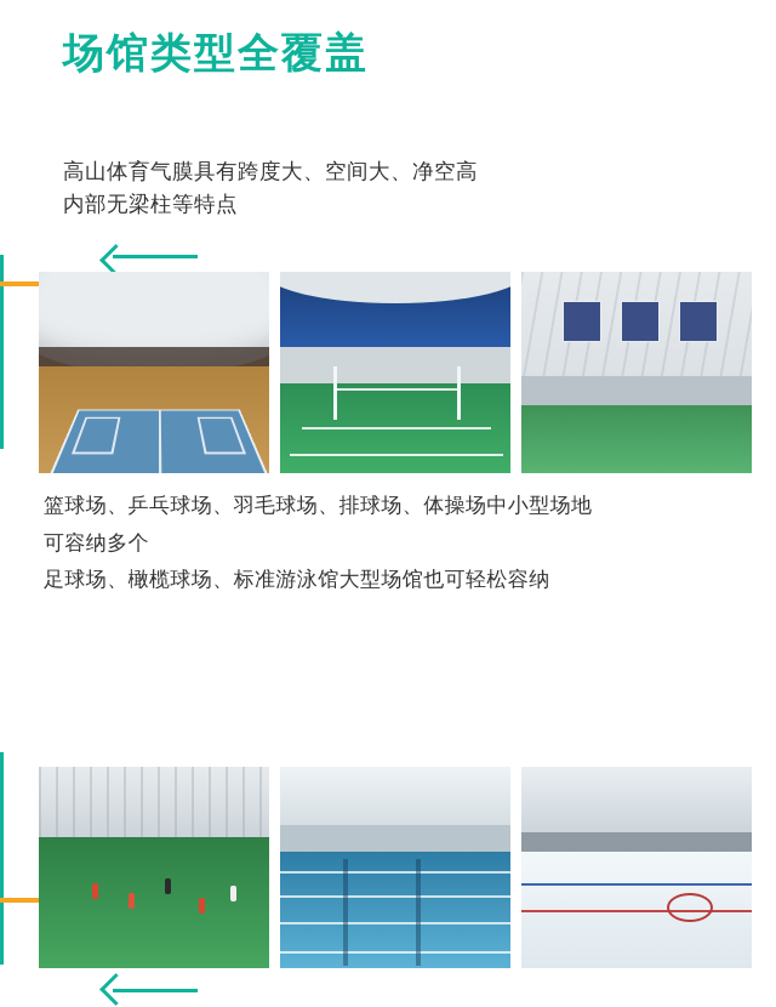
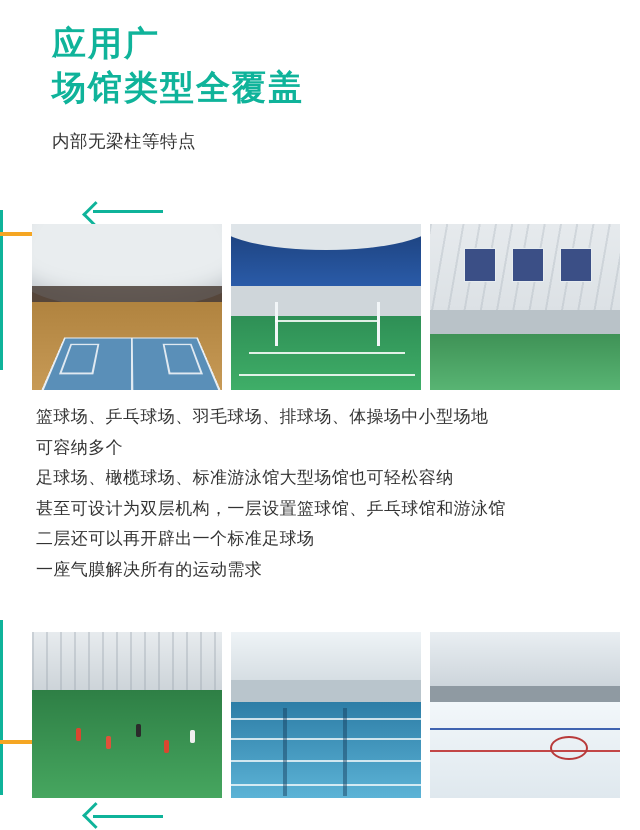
+ 应用广
  场馆类型全覆盖
- 高山体育气膜具有跨度大、空间大、净空高
  内部无梁柱等特点
  篮球场、乒乓球场、羽毛球场、排球场、体操场中小型场地
  可容纳多个
  足球场、橄榄球场、标准游泳馆大型场馆也可轻松容纳
+ 甚至可设计为双层机构，一层设置篮球馆、乒乓球馆和游泳馆
+ 二层还可以再开辟出一个标准足球场
+ 一座气膜解决所有的运动需求
